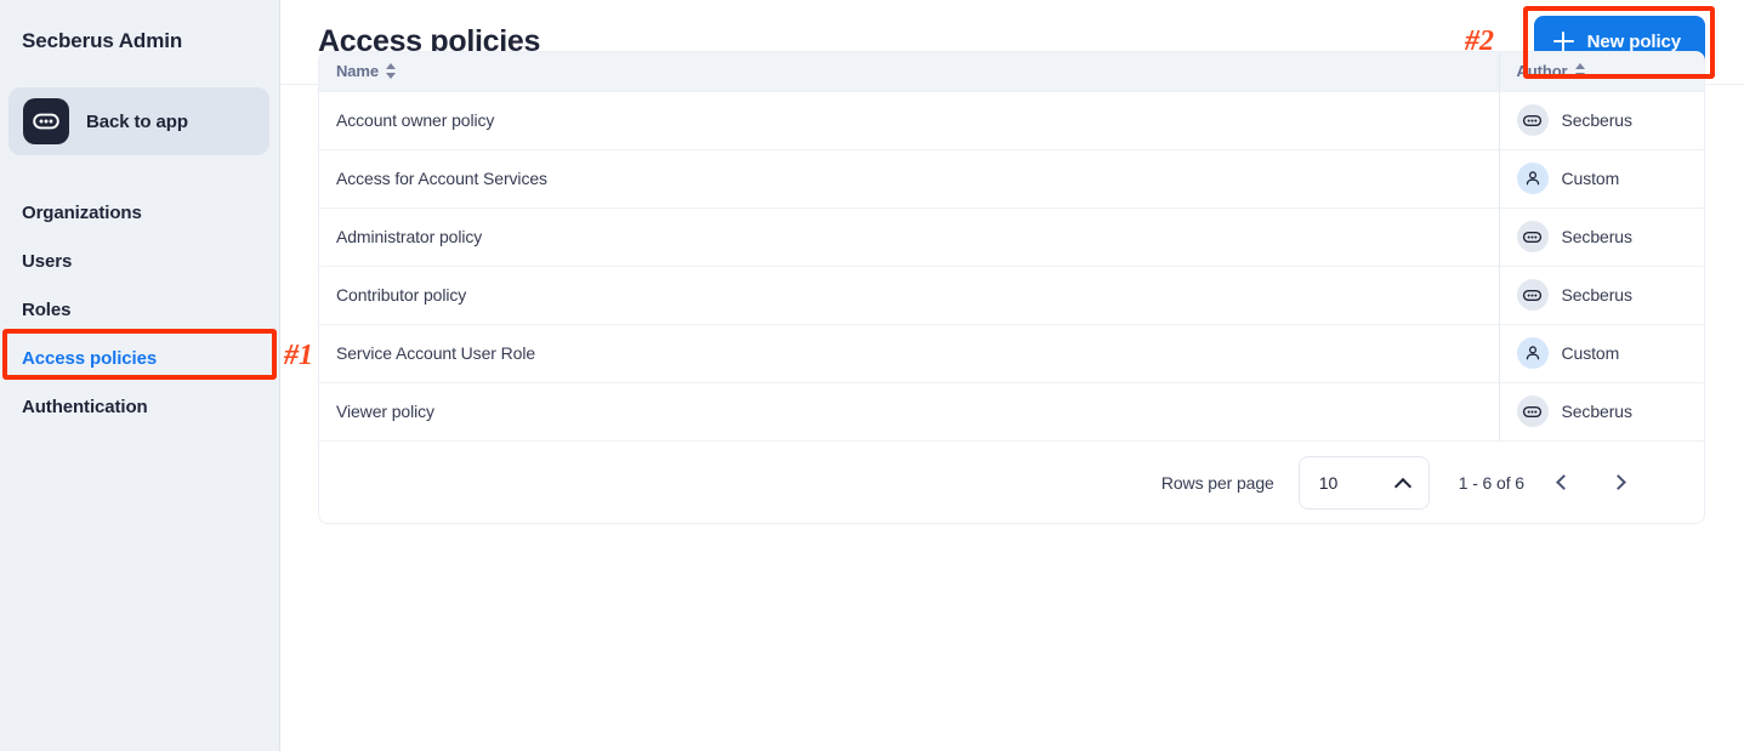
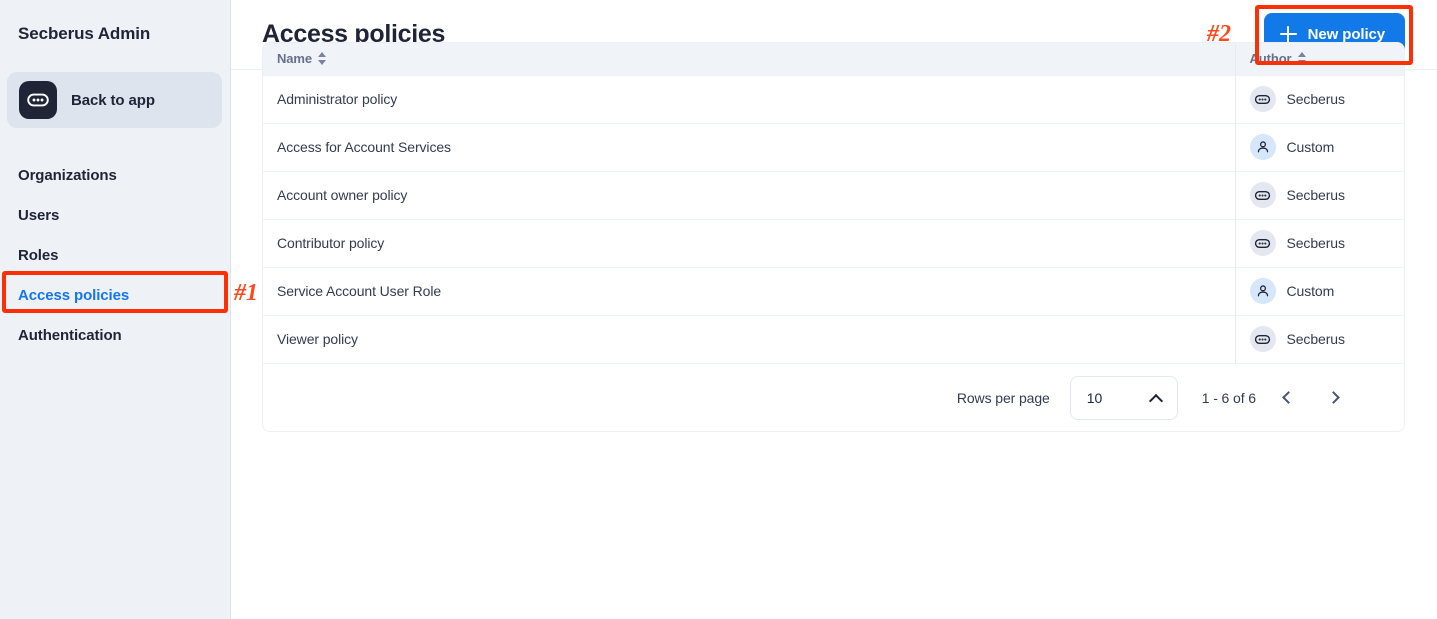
  Secberus Admin
  Back to app
  Organizations
  Users
  Roles
  Access policies
  Authentication
  Access policies
  New policy
  Name	Author
- Account owner policy	Secberus
+ Administrator policy	Secberus
  Access for Account Services	Custom
- Administrator policy	Secberus
+ Account owner policy	Secberus
  Contributor policy	Secberus
  Service Account User Role	Custom
  Viewer policy	Secberus
  Rows per page
  10
  1 - 6 of 6
  #1
  #2
